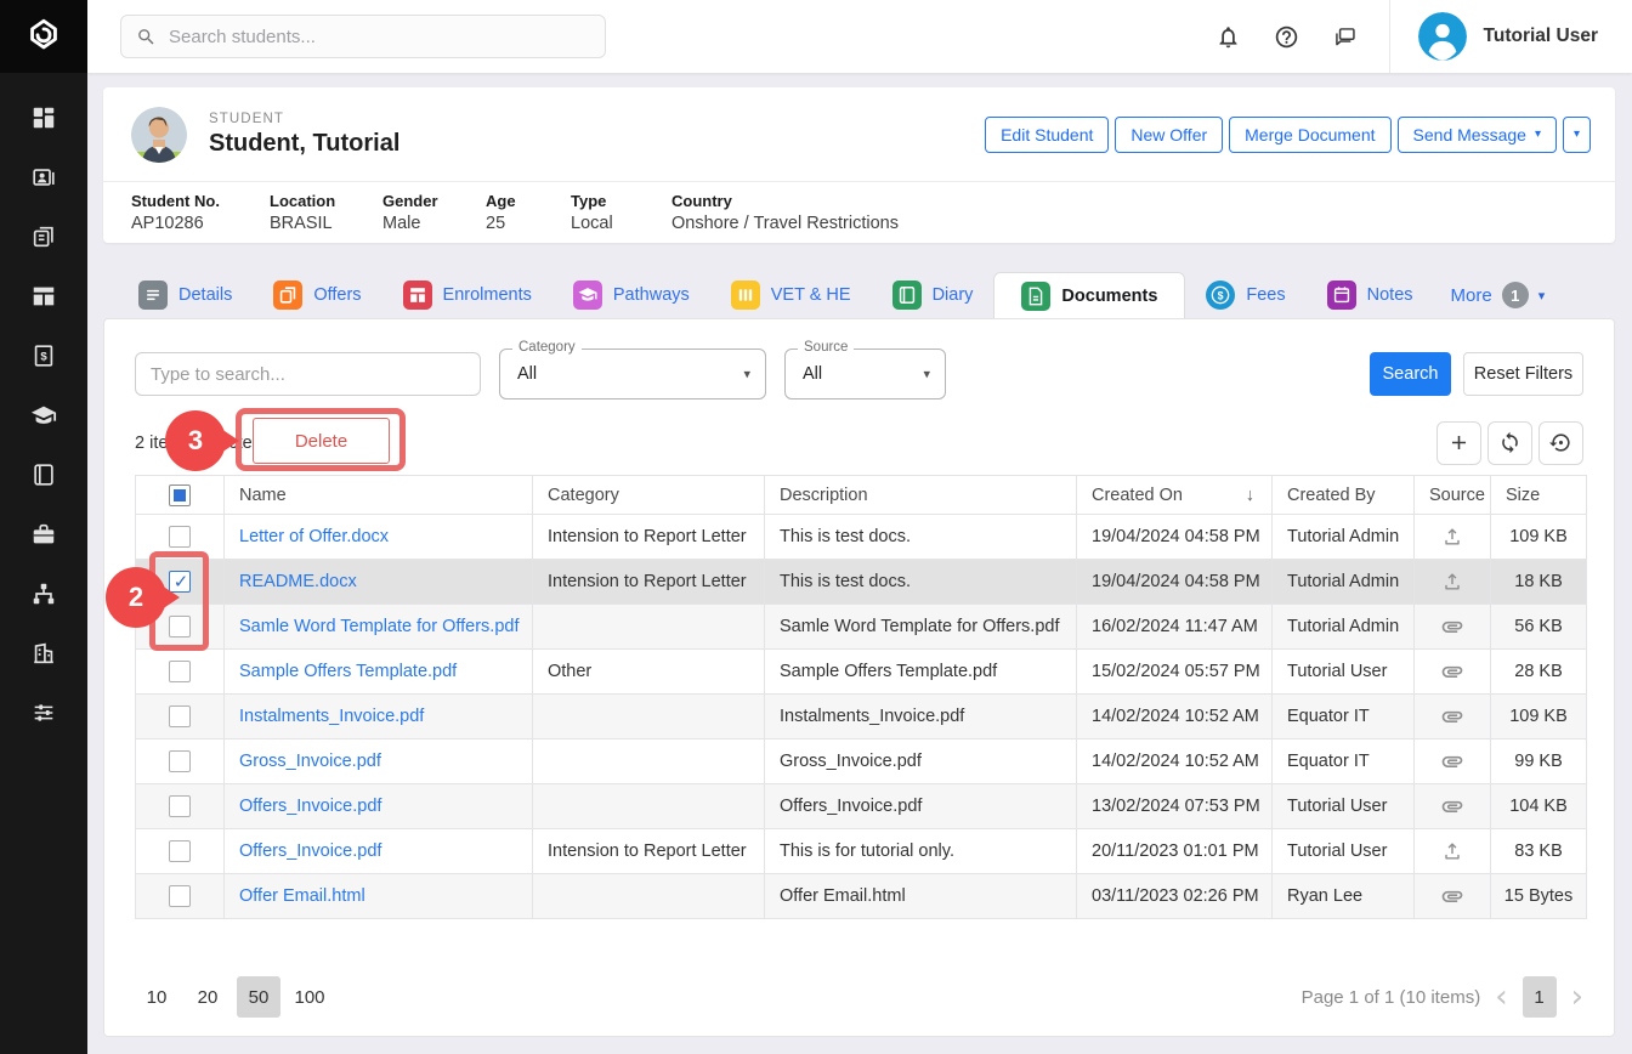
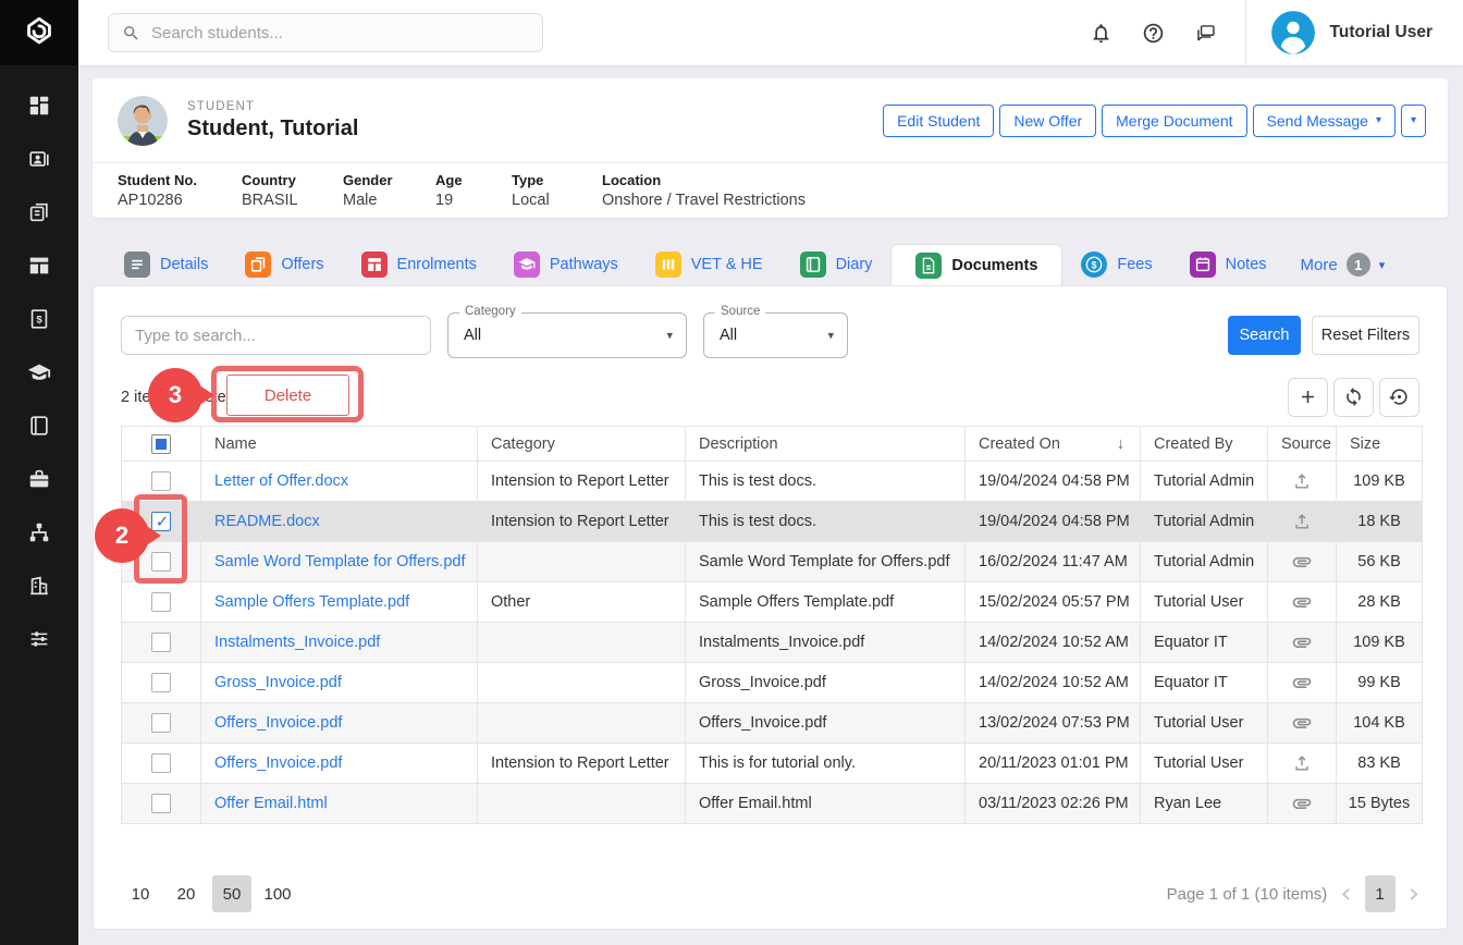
  $
  Search students...
  Tutorial User
  STUDENT
  Student, Tutorial
  Edit Student
  New Offer
  Merge Document
  Send Message
  ▾
  ▾
  Student No.
  AP10286
- Location
+ Country
  BRASIL
  Gender
  Male
  Age
- 25
+ 19
  Type
  Local
- Country
+ Location
  Onshore / Travel Restrictions
  Details
  Offers
  Enrolments
  Pathways
  VET & HE
  Diary
  Documents
  $
  Fees
  Notes
  More
  1
  ▾
  Type to search...
  Category
  All
  ▾
  Source
  All
  ▾
  Search
  Reset Filters
  Delete
  3
  	Name	Category	Description	Created On ↓	Created By	Source	Size
  	Letter of Offer.docx	Intension to Report Letter	This is test docs.	19/04/2024 04:58 PM	Tutorial Admin		109 KB
  	README.docx	Intension to Report Letter	This is test docs.	19/04/2024 04:58 PM	Tutorial Admin		18 KB
  	Samle Word Template for Offers.pdf		Samle Word Template for Offers.pdf	16/02/2024 11:47 AM	Tutorial Admin		56 KB
  	Sample Offers Template.pdf	Other	Sample Offers Template.pdf	15/02/2024 05:57 PM	Tutorial User		28 KB
  	Instalments_Invoice.pdf		Instalments_Invoice.pdf	14/02/2024 10:52 AM	Equator IT		109 KB
  	Gross_Invoice.pdf		Gross_Invoice.pdf	14/02/2024 10:52 AM	Equator IT		99 KB
  	Offers_Invoice.pdf		Offers_Invoice.pdf	13/02/2024 07:53 PM	Tutorial User		104 KB
  	Offers_Invoice.pdf	Intension to Report Letter	This is for tutorial only.	20/11/2023 01:01 PM	Tutorial User		83 KB
  	Offer Email.html		Offer Email.html	03/11/2023 02:26 PM	Ryan Lee		15 Bytes
  10
  20
  50
  100
  Page 1 of 1 (10 items)
  ‹
  1
  ›
  2
